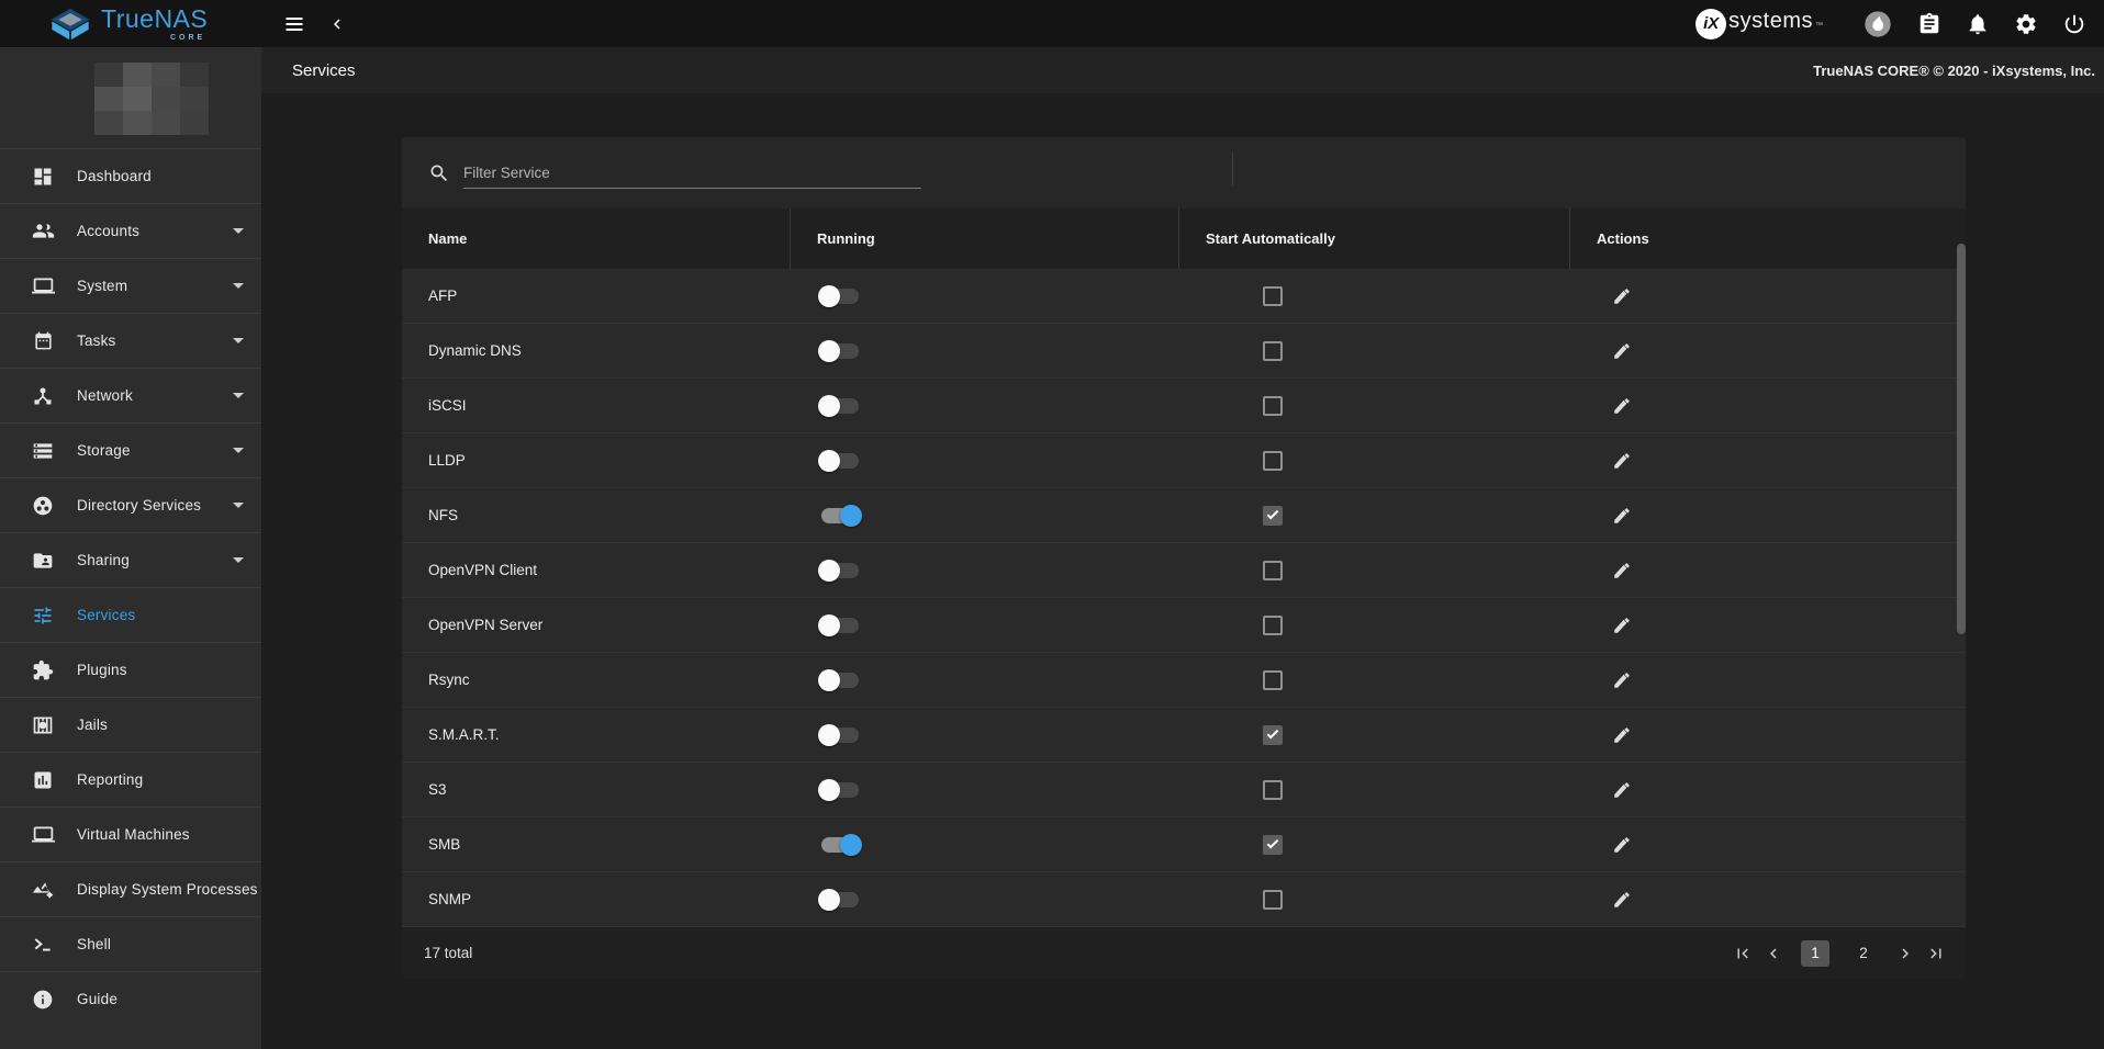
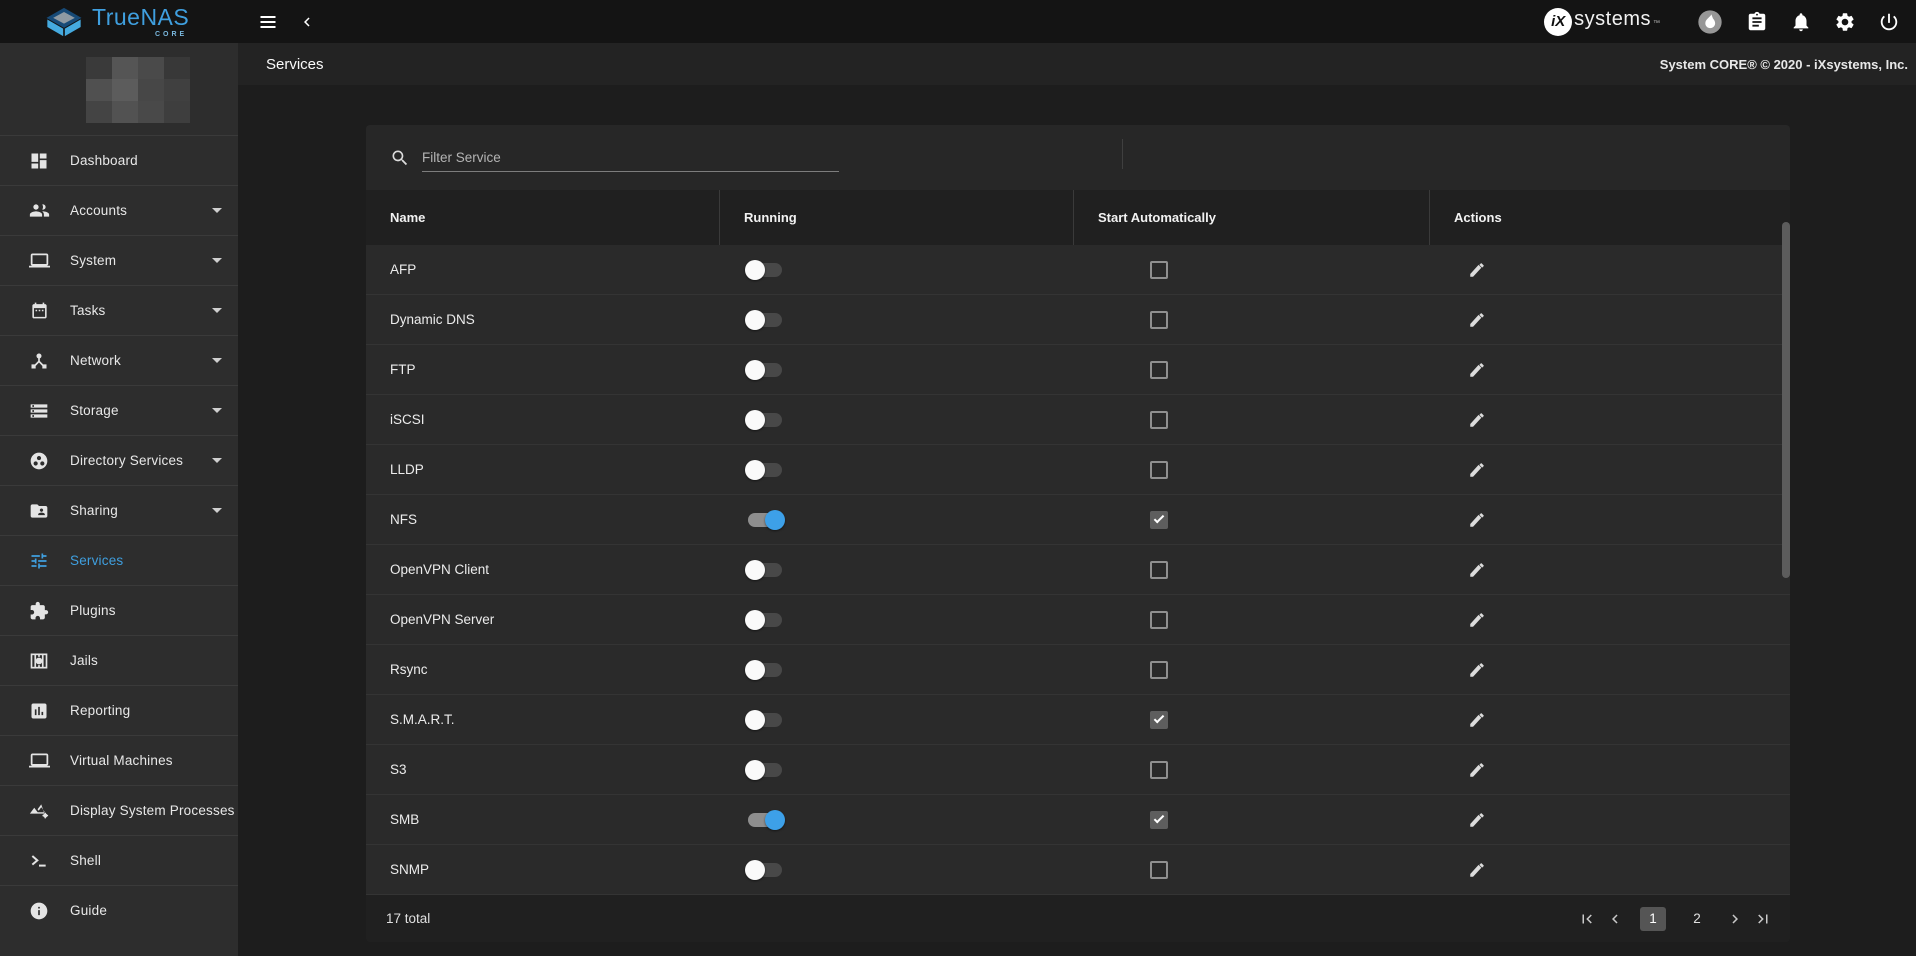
  TrueNAS
  iX
  systems
  Dashboard
  Accounts
  System
  Tasks
  Network
  Storage
  Directory Services
  Sharing
  Services
  Plugins
  Jails
  Reporting
  Virtual Machines
  Display System Processes
  Shell
  Guide
  Services
- TrueNAS CORE® © 2020 - iXsystems, Inc.
+ System CORE® © 2020 - iXsystems, Inc.
  Filter Service
  Name
  Running
  Start Automatically
  Actions
  AFP
  Dynamic DNS
+ FTP
  iSCSI
  LLDP
  NFS
  OpenVPN Client
  OpenVPN Server
  Rsync
  S.M.A.R.T.
  S3
  SMB
  SNMP
  17 total
  1
  2
